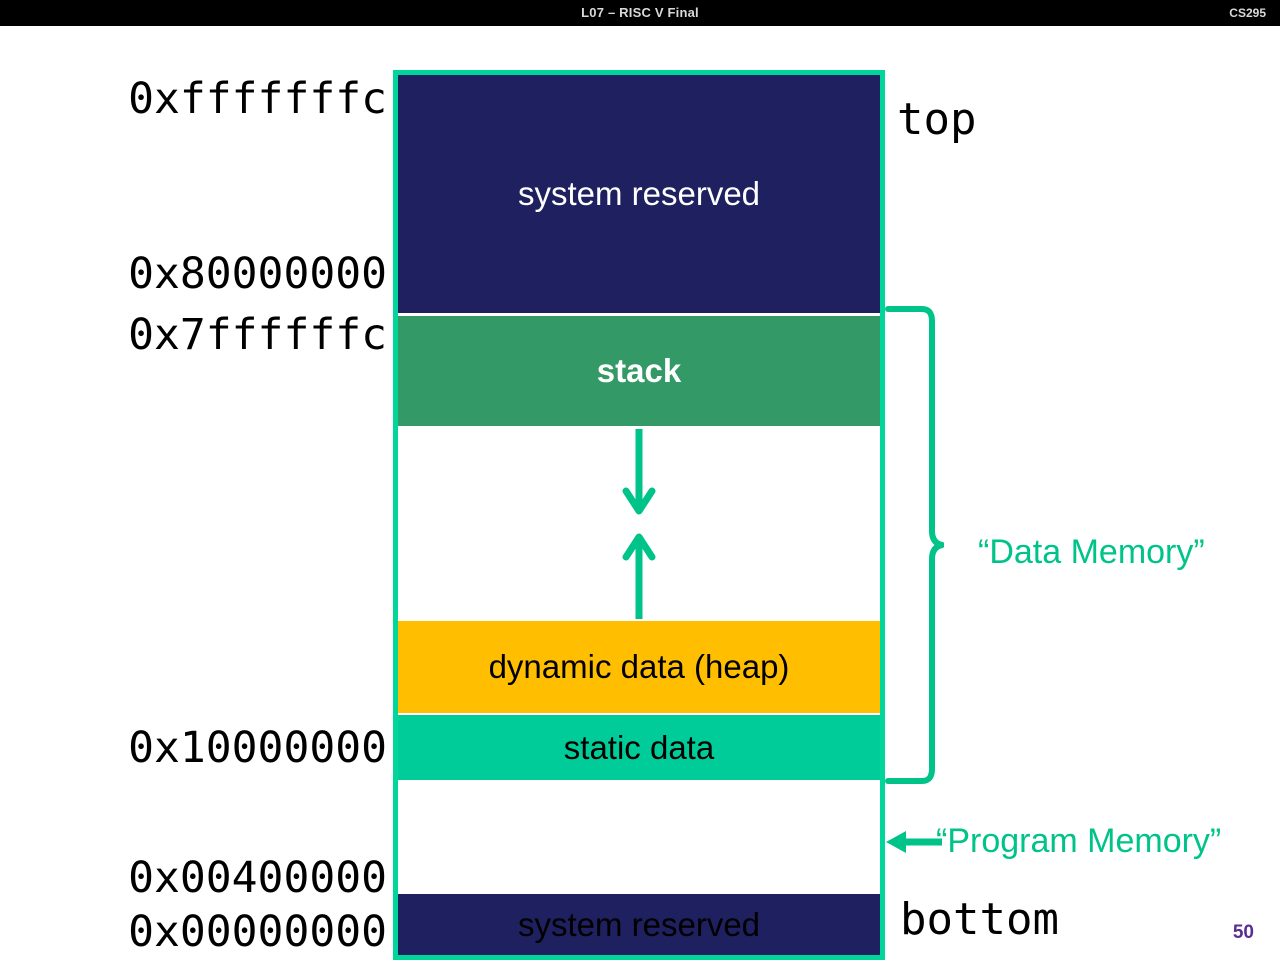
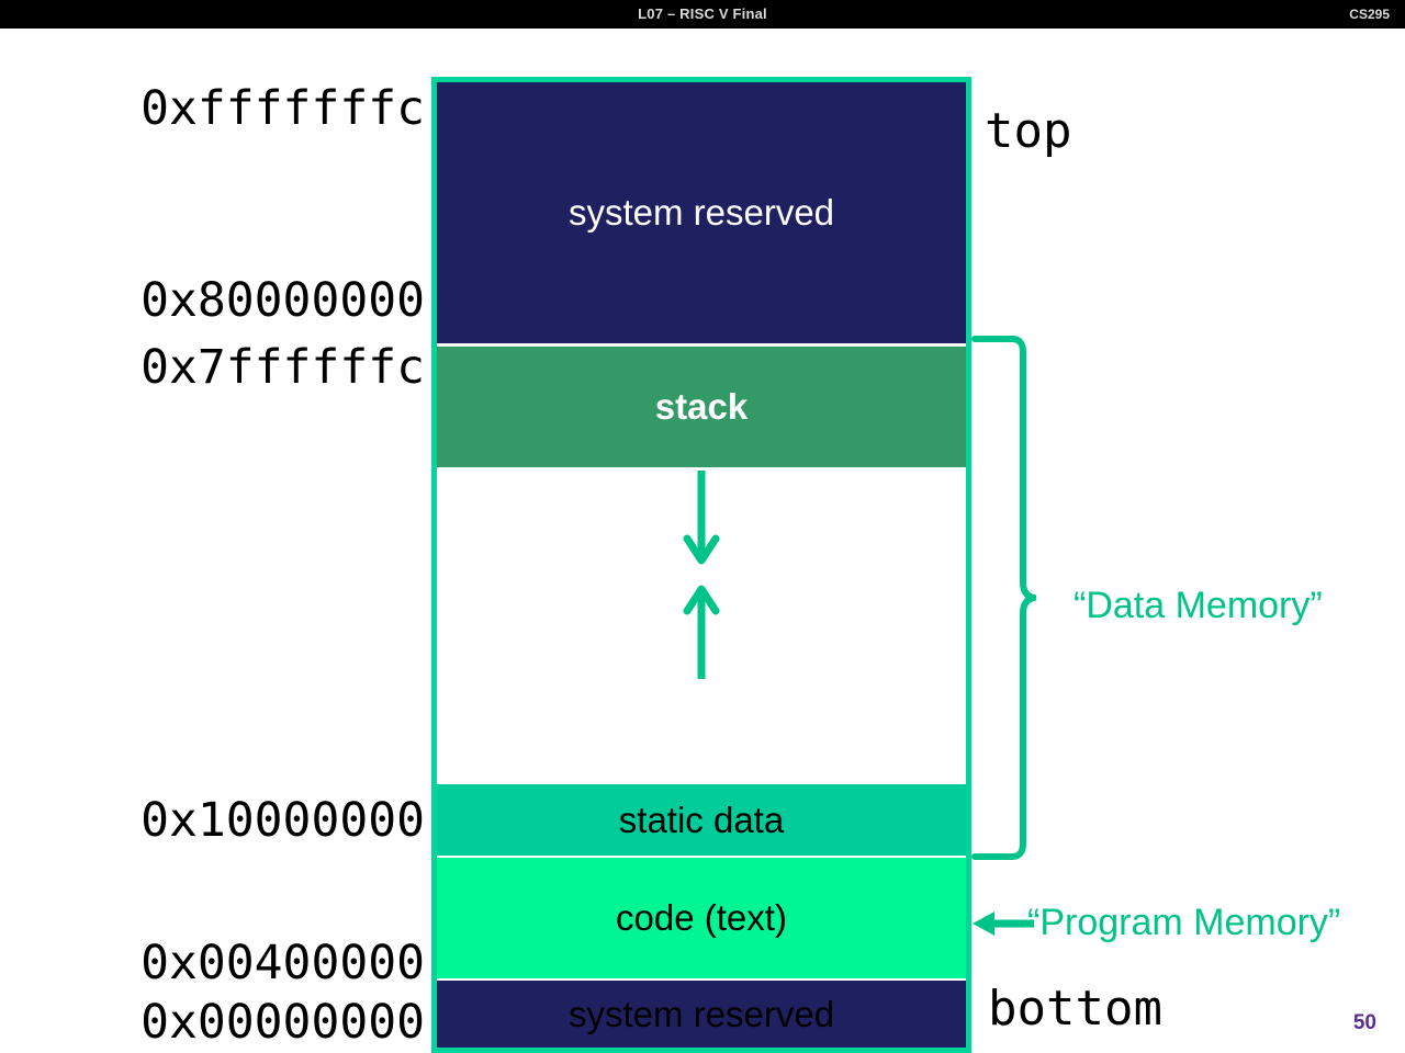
  L07 – RISC V Final
  CS295
  0xfffffffc
  0x80000000
  0x7ffffffc
  0x10000000
  0x00400000
  0x00000000
  system reserved
  stack
- dynamic data (heap)
  static data
+ code (text)
  system reserved
  top
  “Data Memory”
  “Program Memory”
  bottom
  50
